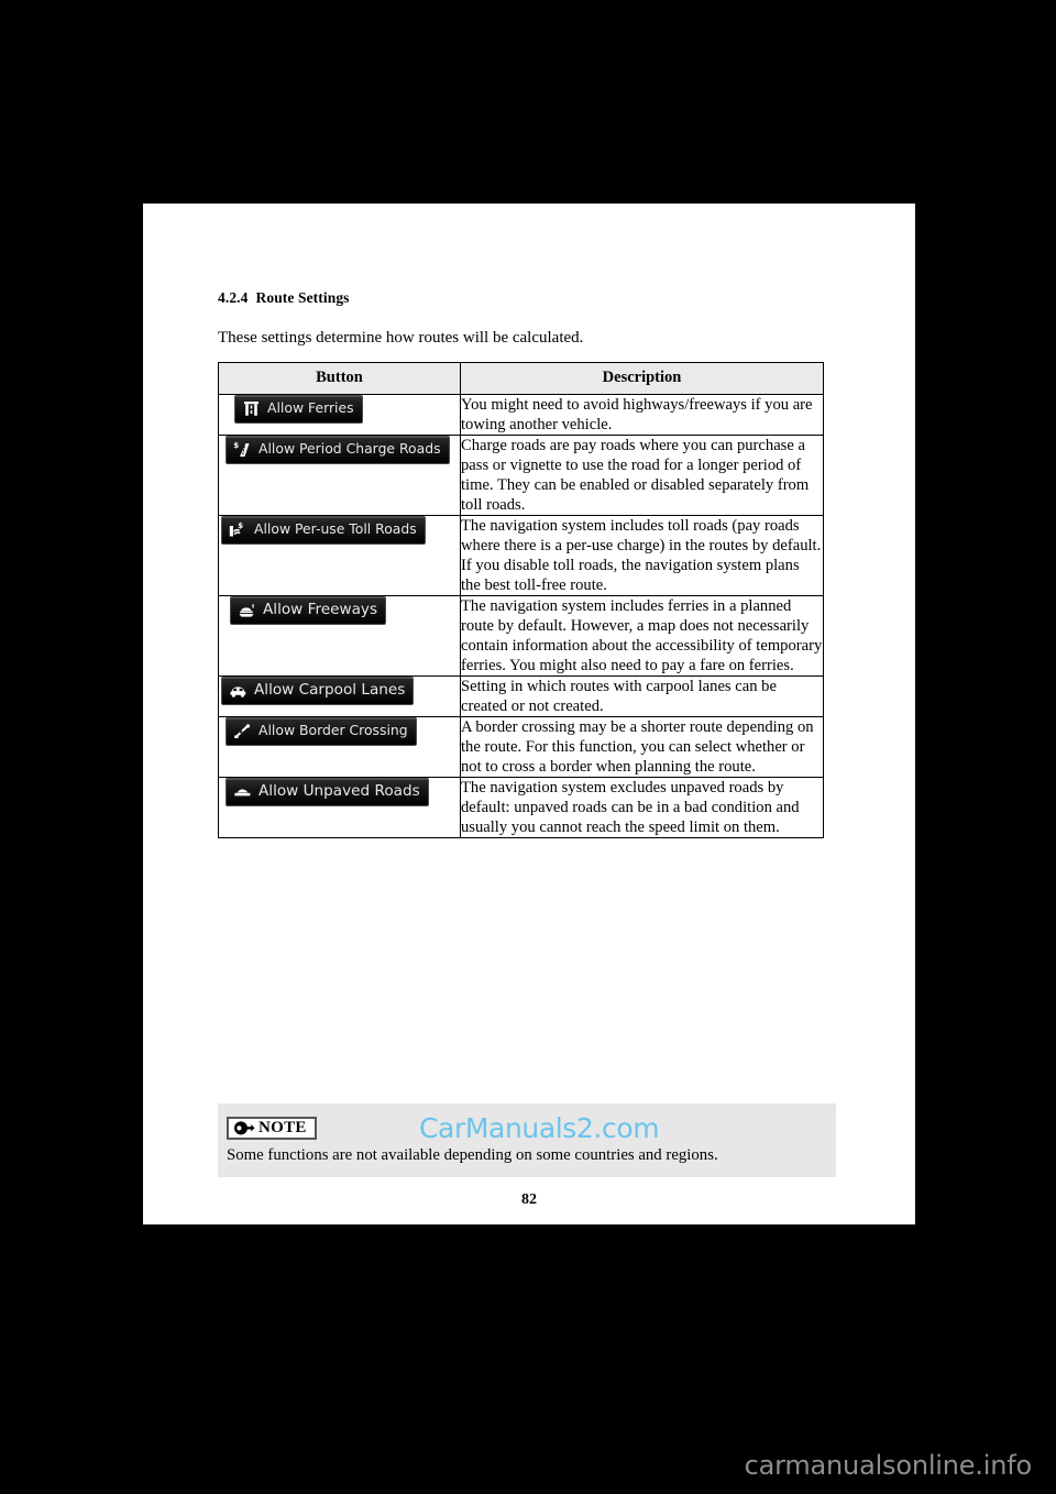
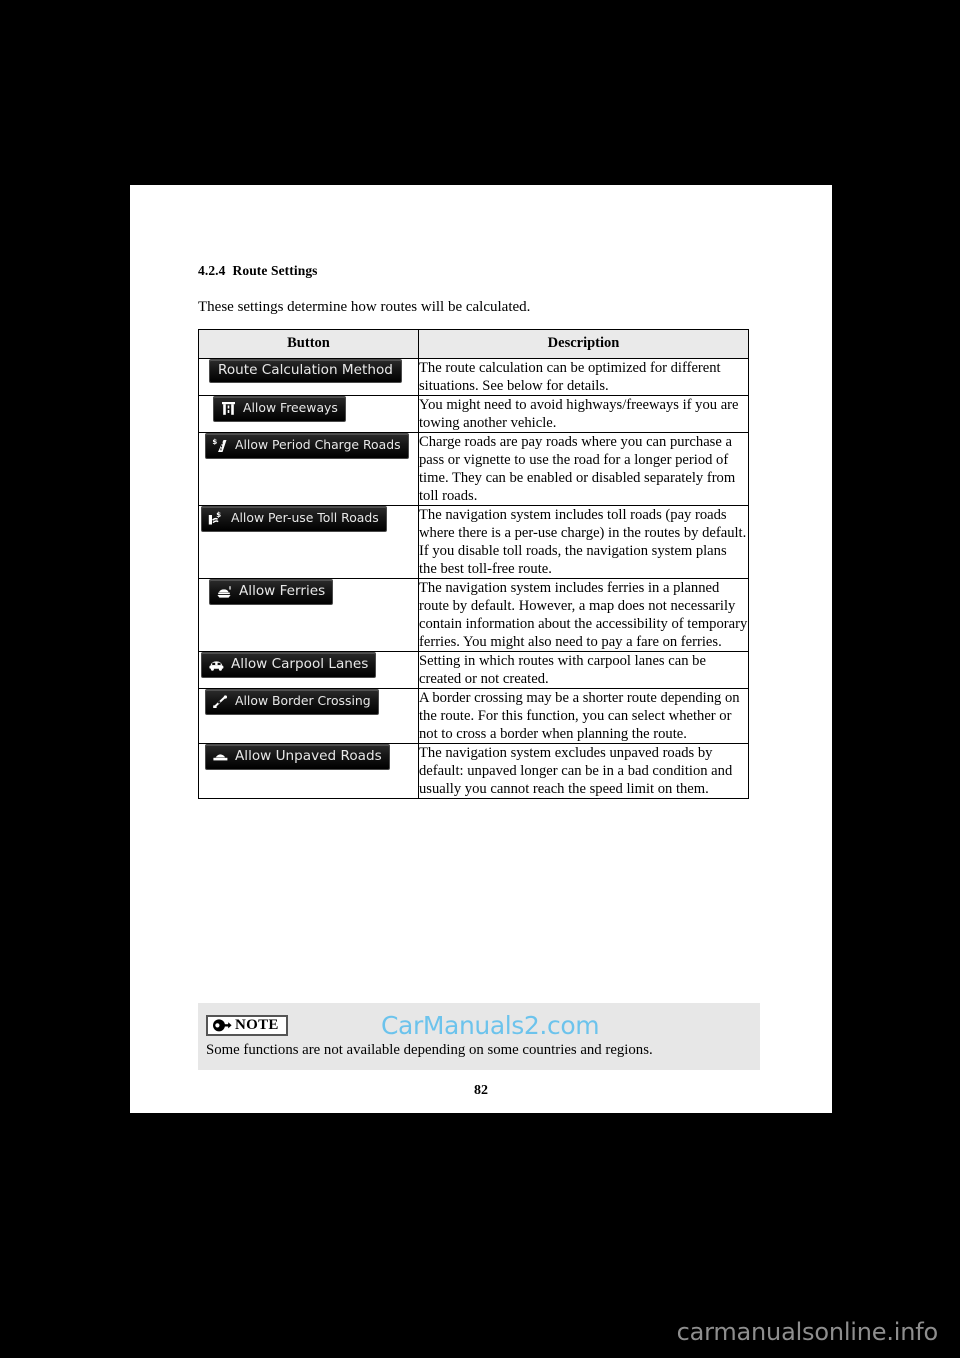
  4.2.4 Route Settings
  These settings determine how routes will be calculated.
  Button	Description
+ Route Calculation Method	The route calculation can be optimized for different situations. See below for details.
- Allow Ferries	You might need to avoid highways/freeways if you are towing another vehicle.
+ Allow Freeways	You might need to avoid highways/freeways if you are towing another vehicle.
  $ Allow Period Charge Roads	Charge roads are pay roads where you can purchase a pass or vignette to use the road for a longer period of time. They can be enabled or disabled separately from toll roads.
  $ Allow Per-use Toll Roads	The navigation system includes toll roads (pay roads where there is a per-use charge) in the routes by default. If you disable toll roads, the navigation system plans the best toll-free route.
- Allow Freeways	The navigation system includes ferries in a planned route by default. However, a map does not necessarily contain information about the accessibility of temporary ferries. You might also need to pay a fare on ferries.
+ Allow Ferries	The navigation system includes ferries in a planned route by default. However, a map does not necessarily contain information about the accessibility of temporary ferries. You might also need to pay a fare on ferries.
  Allow Carpool Lanes	Setting in which routes with carpool lanes can be created or not created.
  Allow Border Crossing	A border crossing may be a shorter route depending on the route. For this function, you can select whether or not to cross a border when planning the route.
- Allow Unpaved Roads	The navigation system excludes unpaved roads by default: unpaved roads can be in a bad condition and usually you cannot reach the speed limit on them.
+ Allow Unpaved Roads	The navigation system excludes unpaved roads by default: unpaved longer can be in a bad condition and usually you cannot reach the speed limit on them.
  NOTE
  CarManuals2.com
  Some functions are not available depending on some countries and regions.
  82
  carmanualsonline.info
